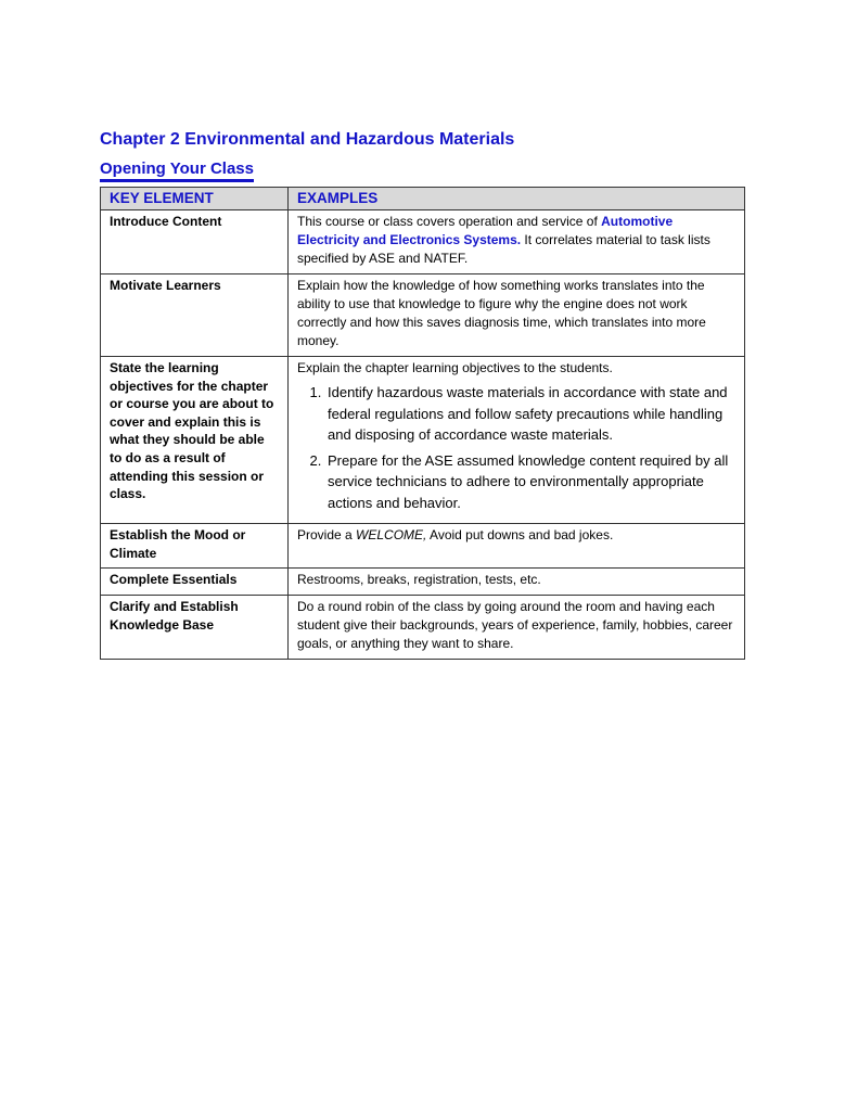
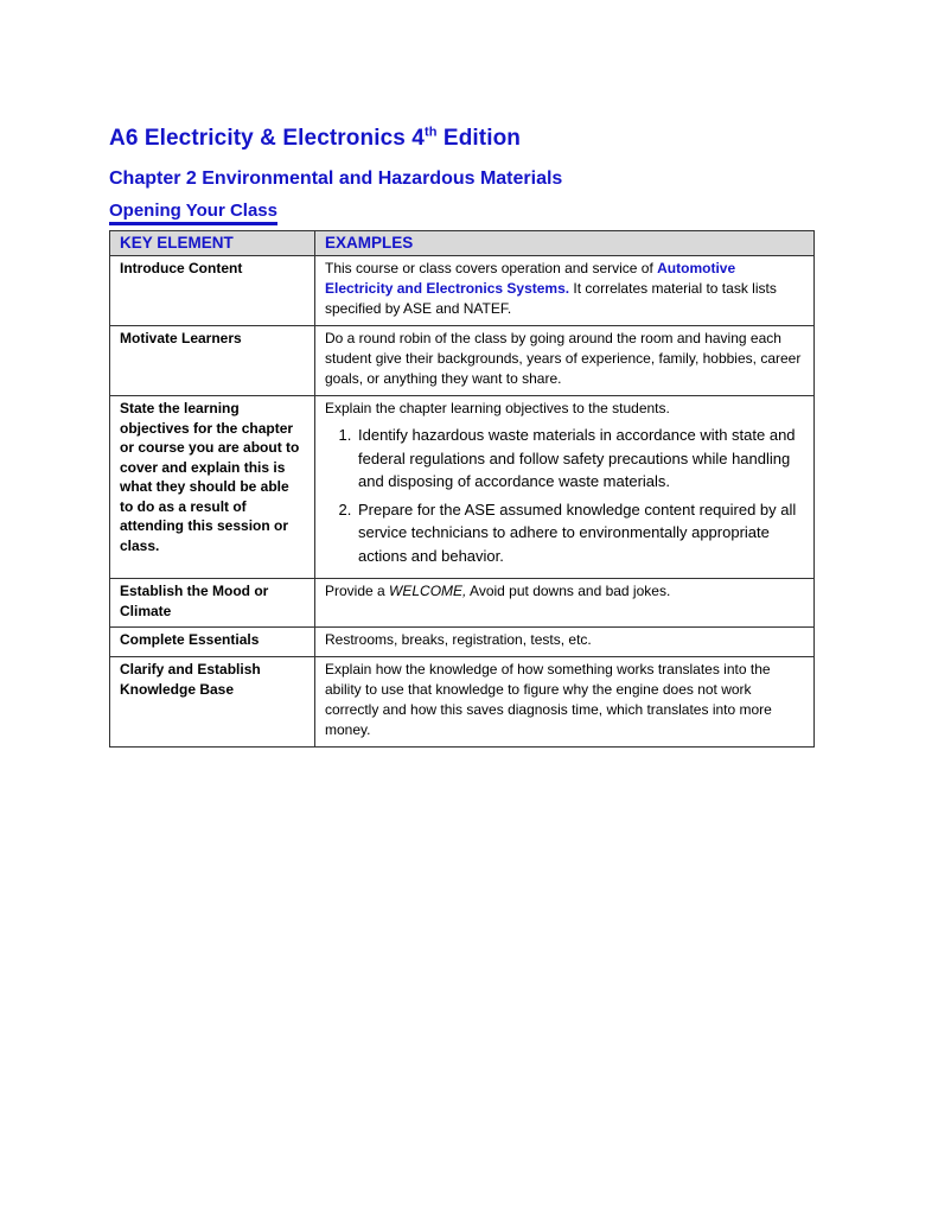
+ A6 Electricity & Electronics 4th Edition
  Chapter 2 Environmental and Hazardous Materials
  Opening Your Class
  KEY ELEMENT	EXAMPLES
  Introduce Content	This course or class covers operation and service of Automotive Electricity and Electronics Systems. It correlates material to task lists specified by ASE and NATEF.
- Motivate Learners	Explain how the knowledge of how something works translates into the ability to use that knowledge to figure why the engine does not work correctly and how this saves diagnosis time, which translates into more money.
+ Motivate Learners	Do a round robin of the class by going around the room and having each student give their backgrounds, years of experience, family, hobbies, career goals, or anything they want to share.
  State the learning objectives for the chapter or course you are about to cover and explain this is what they should be able to do as a result of attending this session or class.	Explain the chapter learning objectives to the students. Identify hazardous waste materials in accordance with state and federal regulations and follow safety precautions while handling and disposing of accordance waste materials. Prepare for the ASE assumed knowledge content required by all service technicians to adhere to environmentally appropriate actions and behavior.
  Establish the Mood or Climate	Provide a WELCOME, Avoid put downs and bad jokes.
  Complete Essentials	Restrooms, breaks, registration, tests, etc.
- Clarify and Establish Knowledge Base	Do a round robin of the class by going around the room and having each student give their backgrounds, years of experience, family, hobbies, career goals, or anything they want to share.
+ Clarify and Establish Knowledge Base	Explain how the knowledge of how something works translates into the ability to use that knowledge to figure why the engine does not work correctly and how this saves diagnosis time, which translates into more money.
